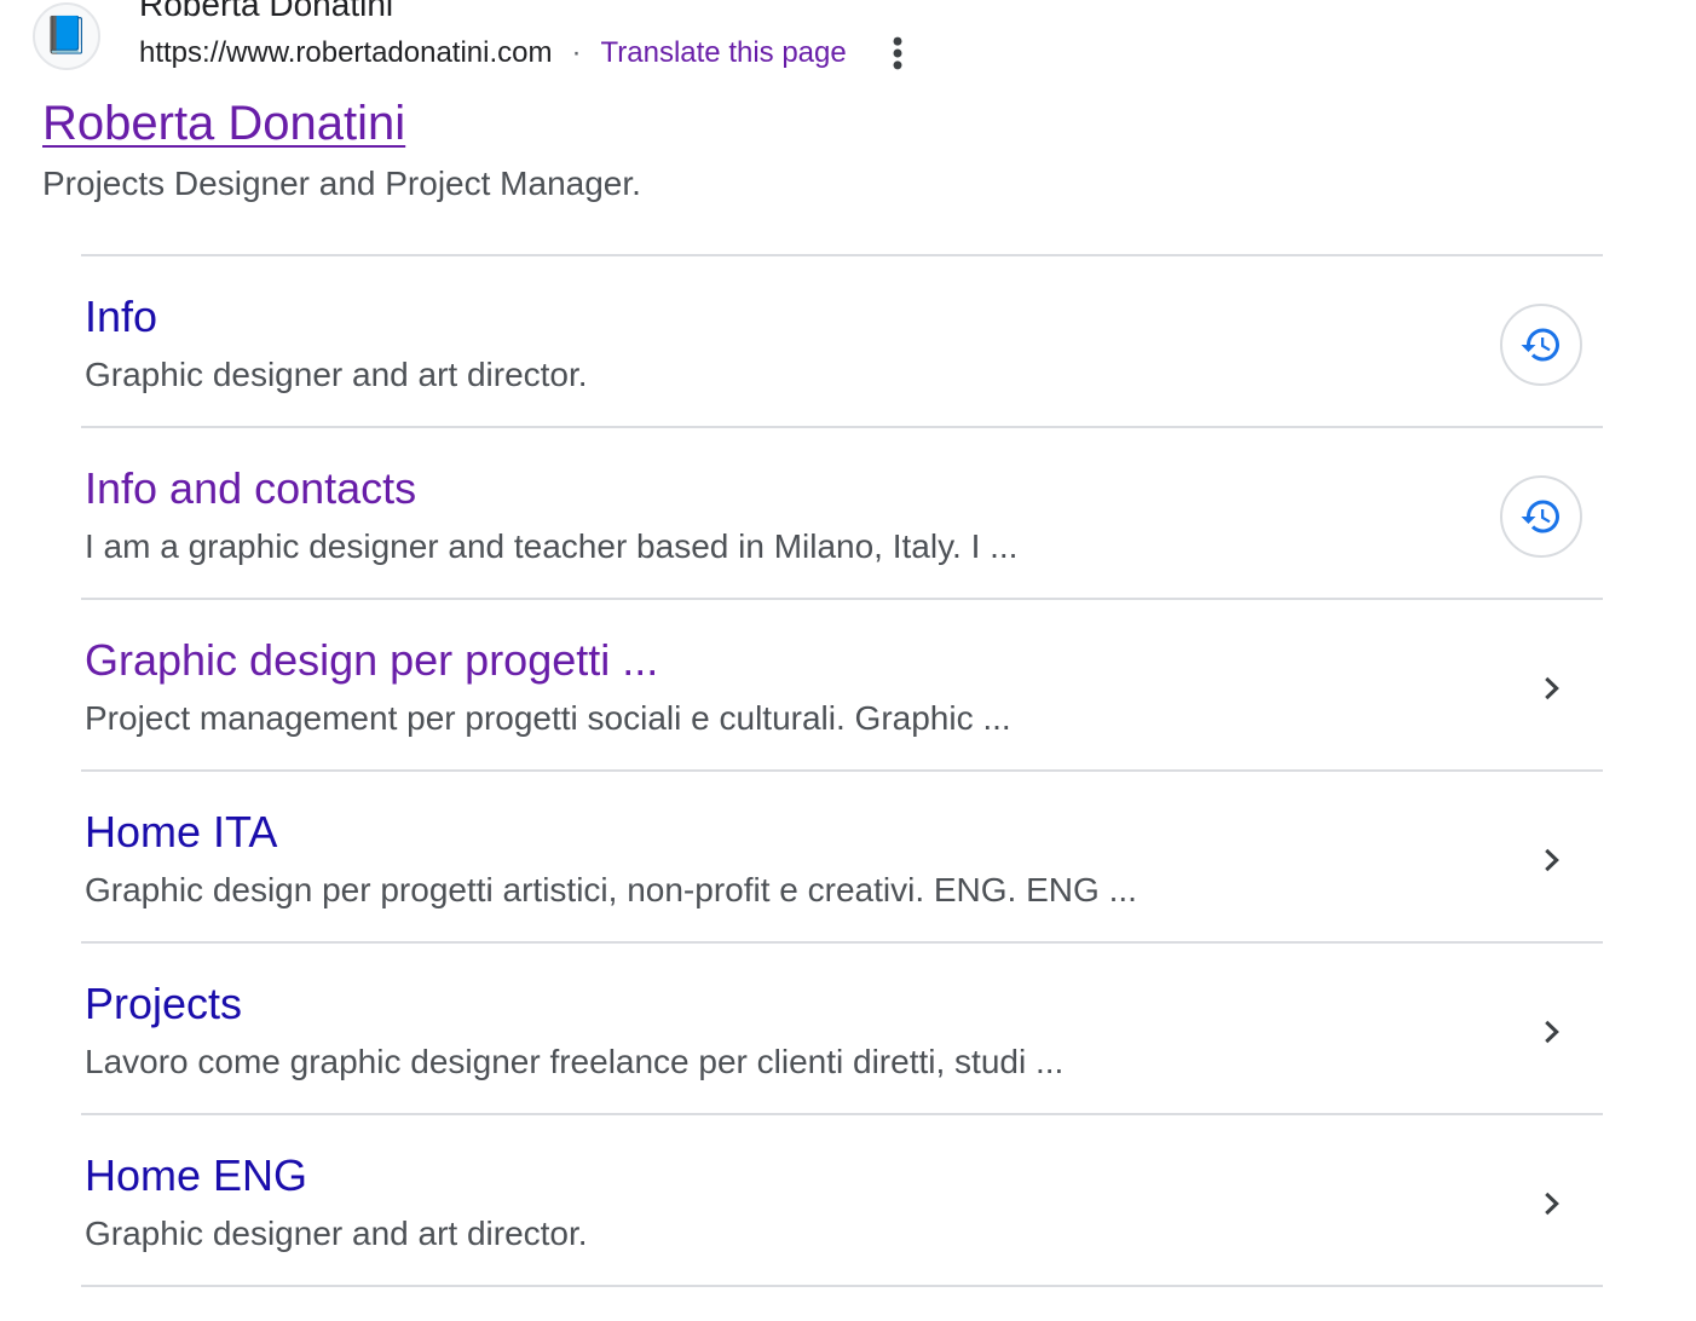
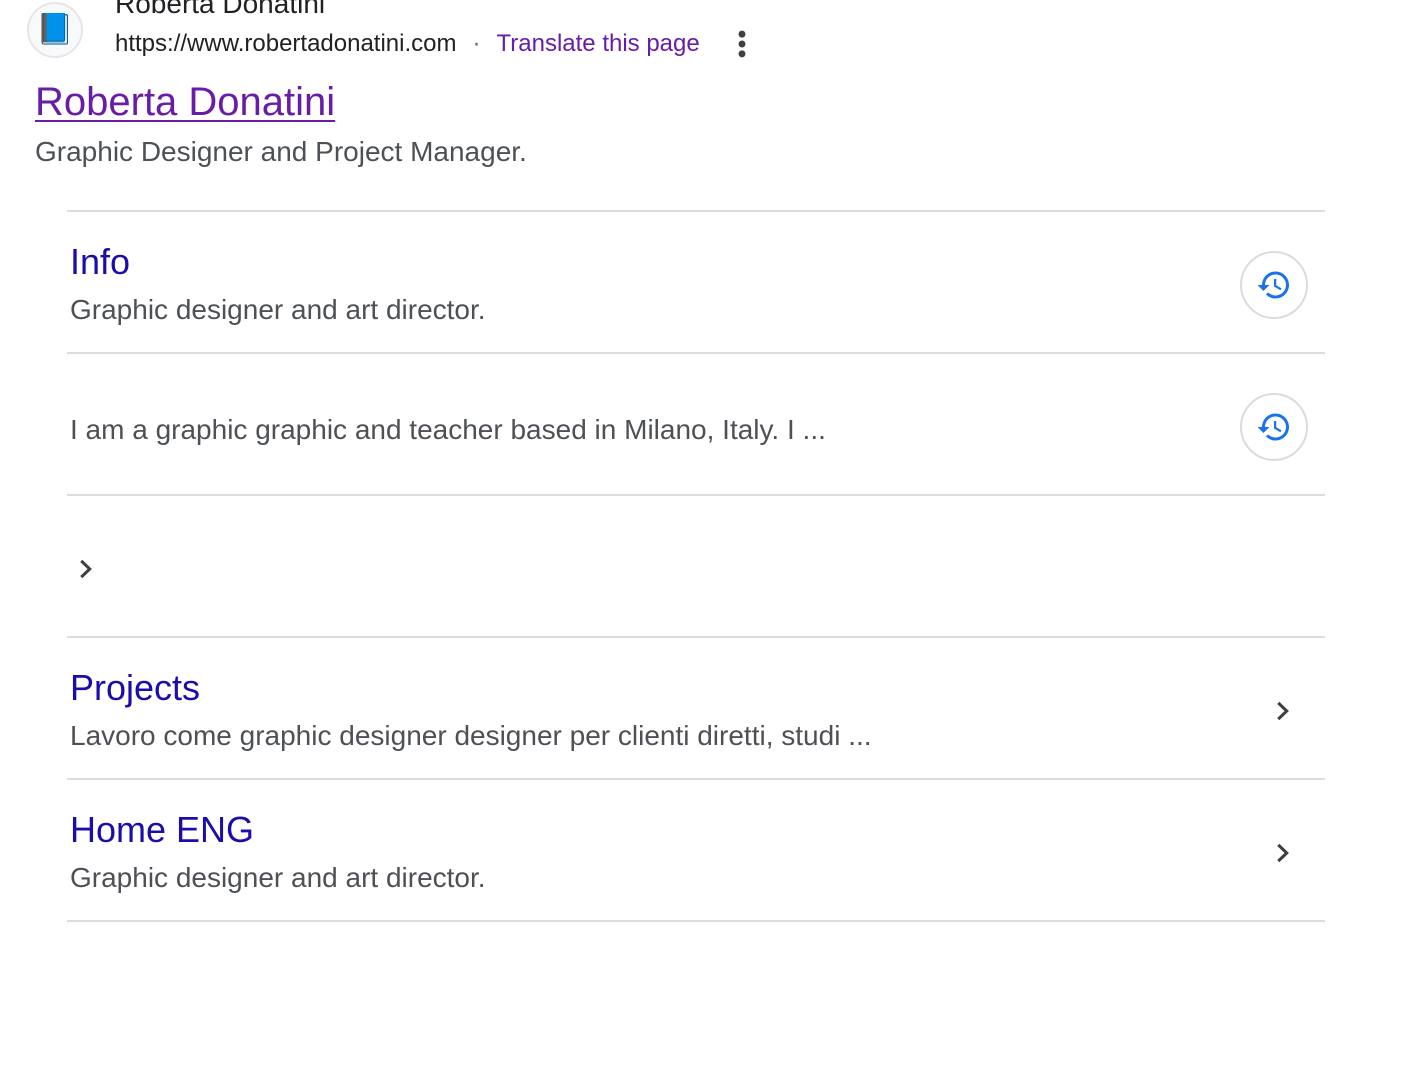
  📘
  Roberta Donatini
  https://www.robertadonatini.com
  ·
  Translate this page
  Roberta Donatini
- Projects Designer and Project Manager.
+ Graphic Designer and Project Manager.
  Info
  Graphic designer and art director.
- Info and contacts
- I am a graphic designer and teacher based in Milano, Italy. I ...
+ I am a graphic graphic and teacher based in Milano, Italy. I ...
- Graphic design per progetti ...
- Project management per progetti sociali e culturali. Graphic ...
- Home ITA
- Graphic design per progetti artistici, non-profit e creativi. ENG. ENG ...
  Projects
- Lavoro come graphic designer freelance per clienti diretti, studi ...
+ Lavoro come graphic designer designer per clienti diretti, studi ...
  Home ENG
  Graphic designer and art director.
